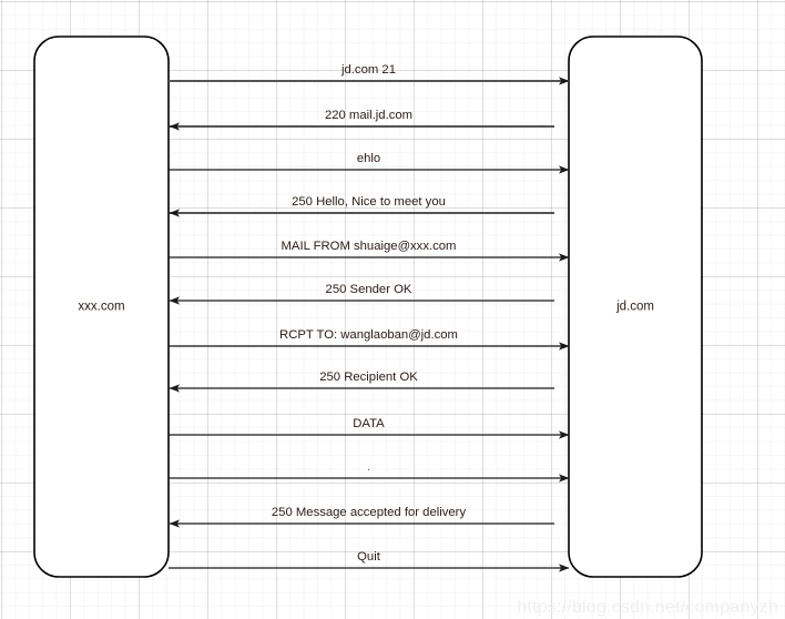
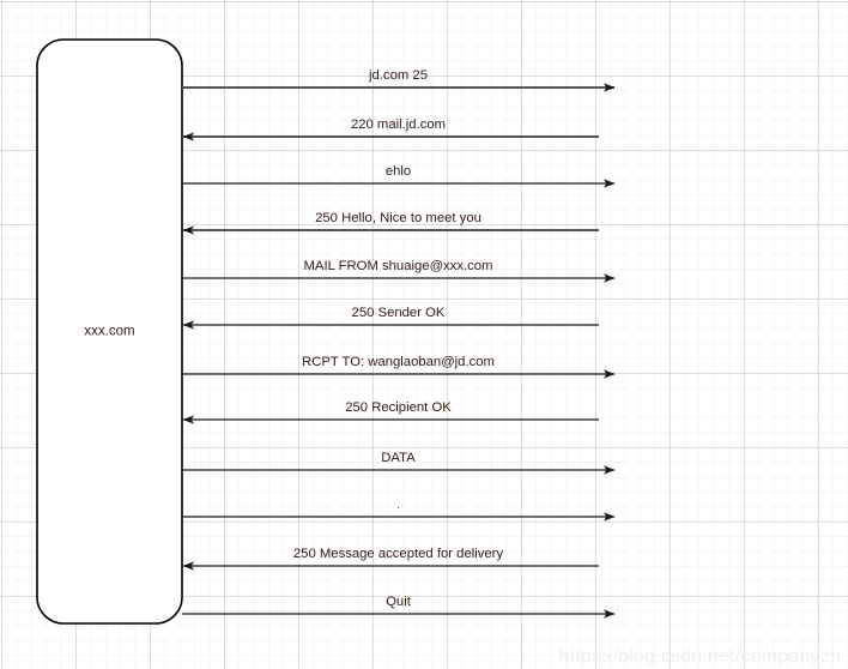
  xxx.com
- jd.com
- jd.com 21
+ jd.com 25
  220 mail.jd.com
  ehlo
  250 Hello, Nice to meet you
  MAIL FROM shuaige@xxx.com
  250 Sender OK
  RCPT TO: wanglaoban@jd.com
  250 Recipient OK
  DATA
  .
  250 Message accepted for delivery
  Quit
  https://blog.csdn.net/companyzh
